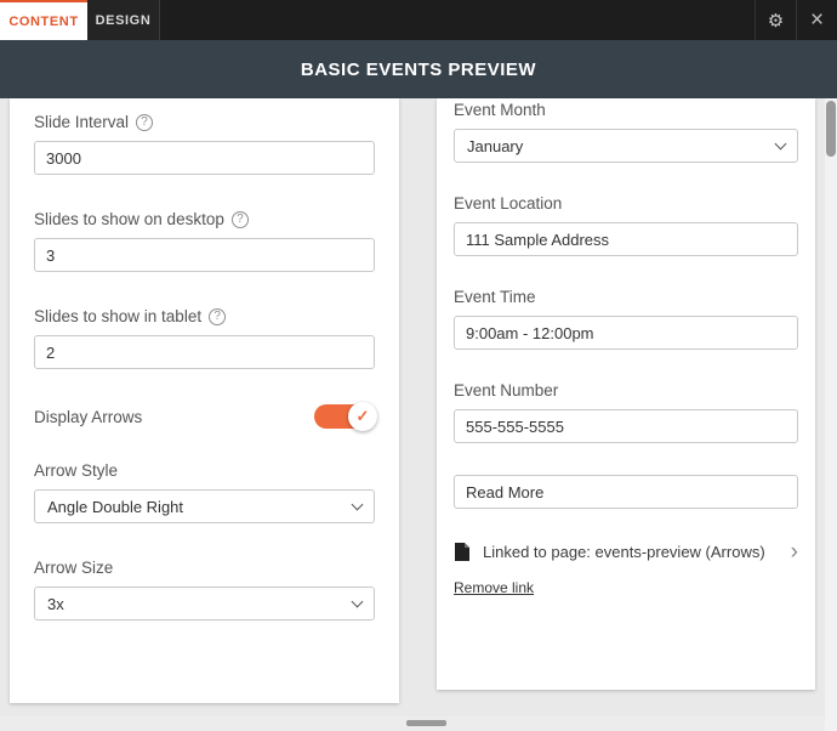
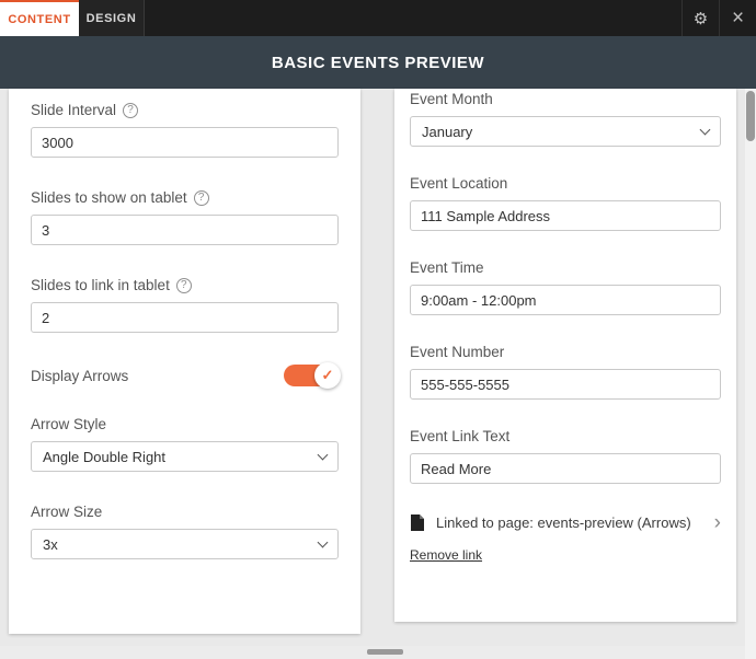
  CONTENT
  DESIGN
  ⚙
  ×
  BASIC EVENTS PREVIEW
  Slide Interval
  ?
  3000
- Slides to show on desktop
+ Slides to show on tablet
  ?
  3
- Slides to show in tablet
+ Slides to link in tablet
  ?
  2
  Display Arrows
  ✓
  Arrow Style
  Angle Double Right
  Arrow Size
  3x
  Event Month
  January
  Event Location
  111 Sample Address
  Event Time
  9:00am - 12:00pm
  Event Number
  555-555-5555
+ Event Link Text
  Read More
  Linked to page: events-preview (Arrows)
  ›
  Remove link
